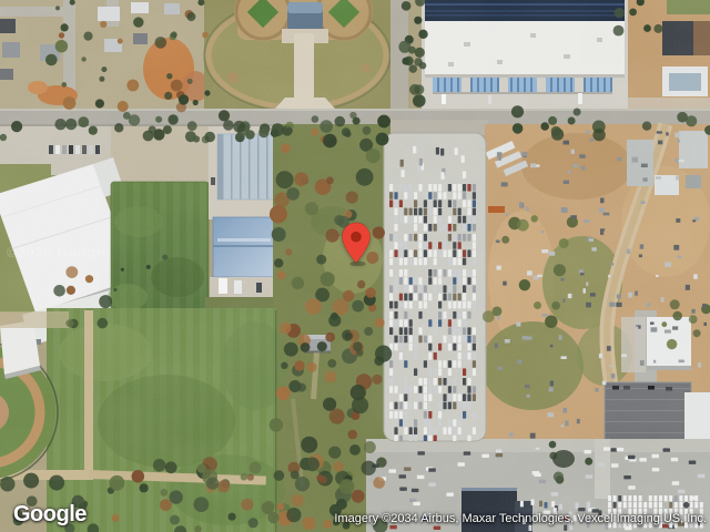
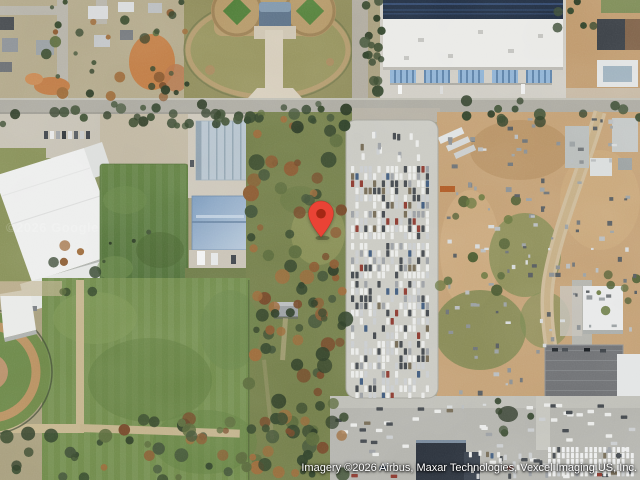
  ©2026 Google
- Google
- Imagery ©2034 Airbus, Maxar Technologies, Vexcel Imaging US, Inc.
+ Imagery ©2026 Airbus, Maxar Technologies, Vexcel Imaging US, Inc.
